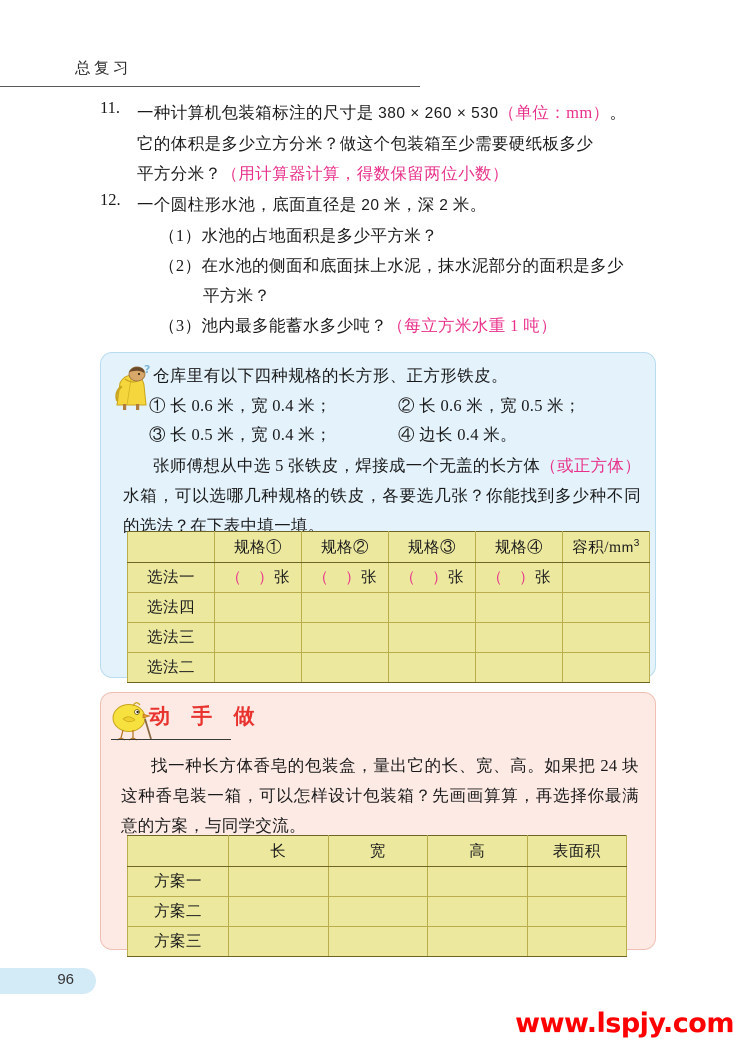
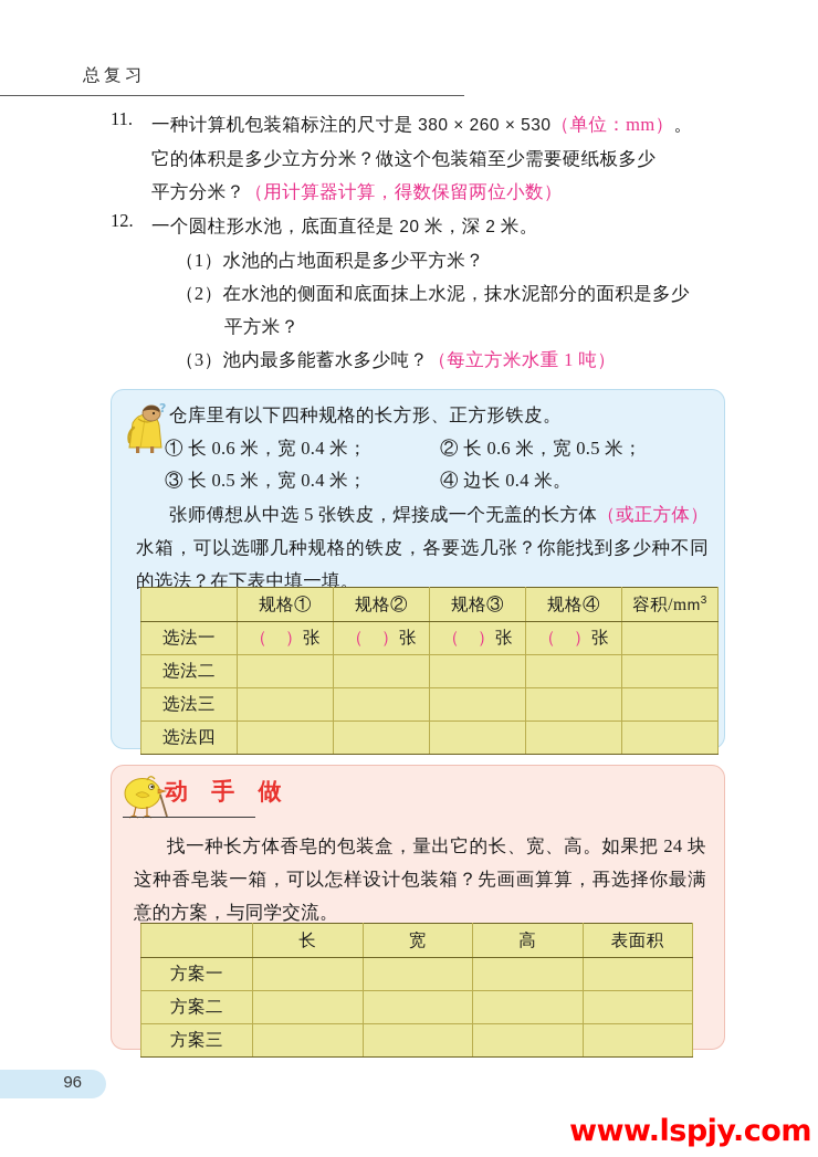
  总复习
  11.
  一种计算机包装箱标注的尺寸是 380 × 260 × 530（单位：mm）。
  它的体积是多少立方分米？做这个包装箱至少需要硬纸板多少
  平方分米？（用计算器计算，得数保留两位小数）
  12.
  一个圆柱形水池，底面直径是 20 米，深 2 米。
  （1）水池的占地面积是多少平方米？
  （2）在水池的侧面和底面抹上水泥，抹水泥部分的面积是多少
  平方米？
  （3）池内最多能蓄水多少吨？（每立方米水重 1 吨）
  ?
  仓库里有以下四种规格的长方形、正方形铁皮。
  ① 长 0.6 米，宽 0.4 米；
  ② 长 0.6 米，宽 0.5 米；
  ③ 长 0.5 米，宽 0.4 米；
  ④ 边长 0.4 米。
  张师傅想从中选 5 张铁皮，焊接成一个无盖的长方体（或正方体）水箱，可以选哪几种规格的铁皮，各要选几张？你能找到多少种不同的选法？在下表中填一填。
  	规格①	规格②	规格③	规格④	容积/mm3
  选法一	（ ）张	（ ）张	（ ）张	（ ）张
- 选法四
+ 选法二
  选法三
- 选法二
+ 选法四
  动 手 做
  找一种长方体香皂的包装盒，量出它的长、宽、高。如果把 24 块这种香皂装一箱，可以怎样设计包装箱？先画画算算，再选择你最满意的方案，与同学交流。
  	长	宽	高	表面积
  方案一
  方案二
  方案三
  96
  www.lspjy.com
